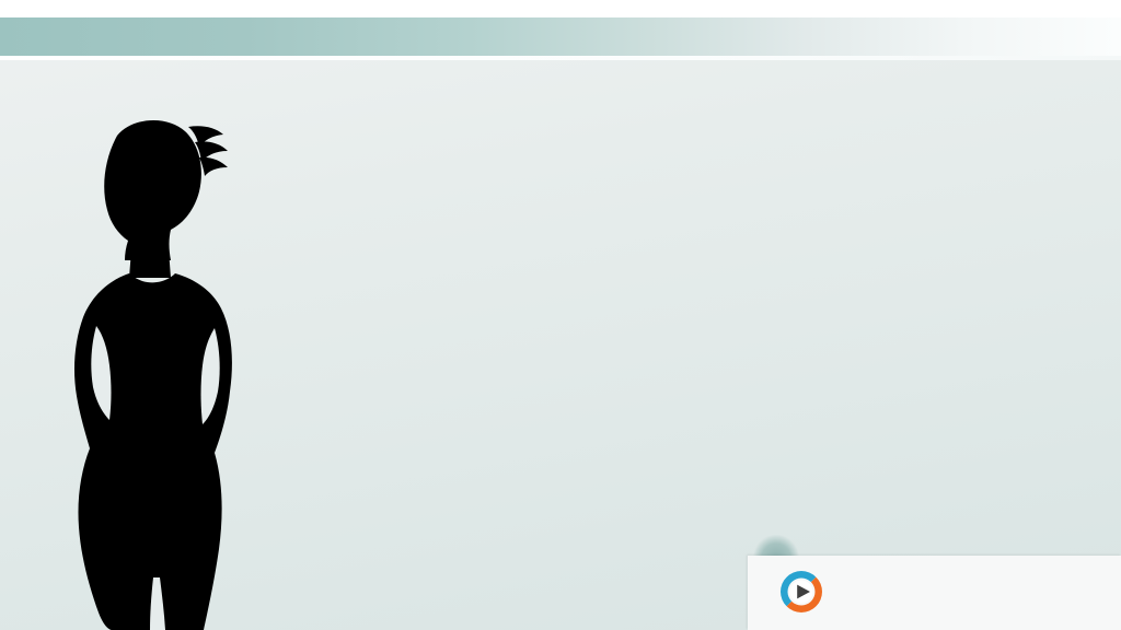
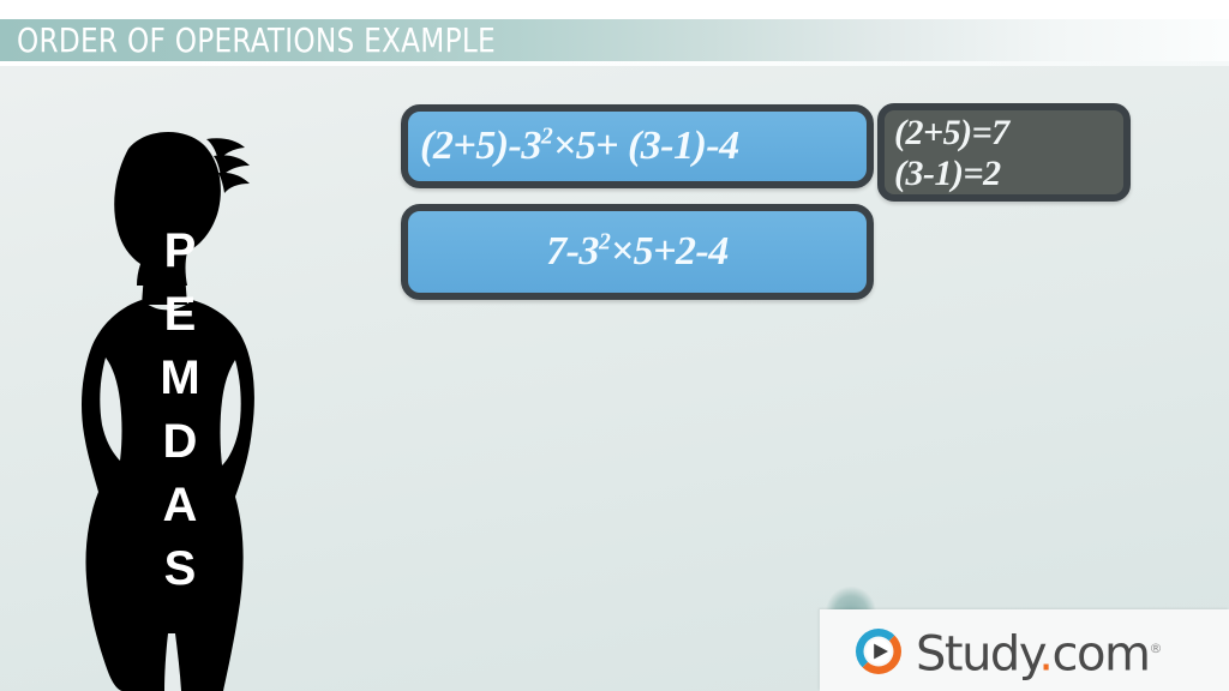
+ ORDER OF OPERATIONS EXAMPLE
+ P
+ E
+ M
+ D
+ A
+ S
+ (2+5)-32×5+ (3-1)-4
+ 7-32×5+2-4
+ (2+5)=7
+ (3-1)=2
+ Study.com®
